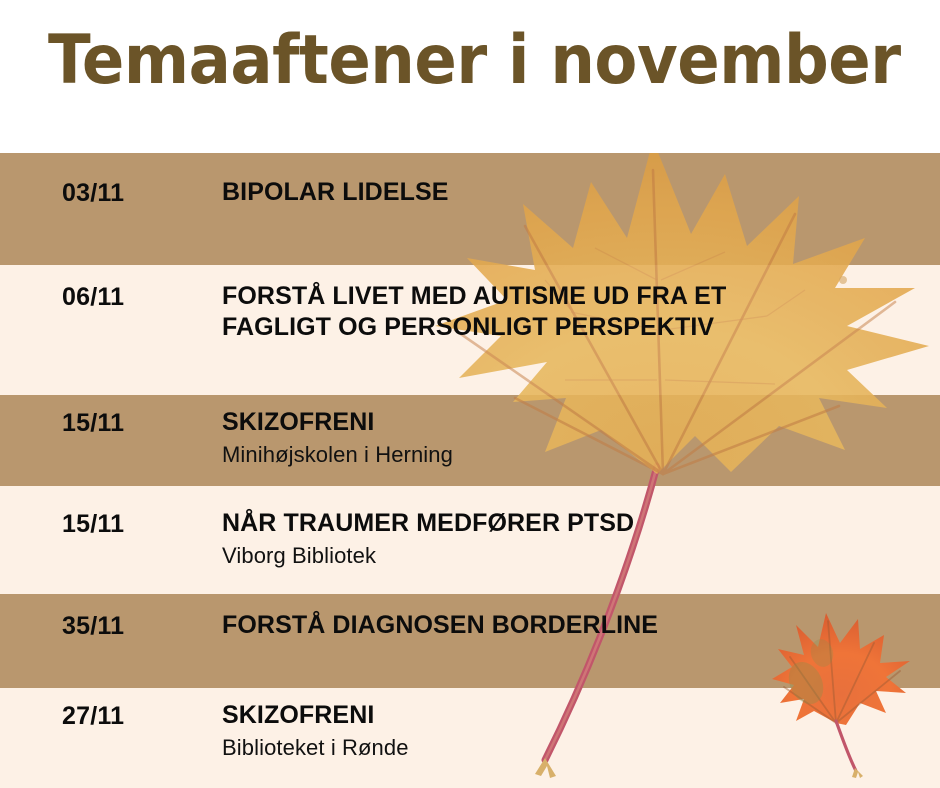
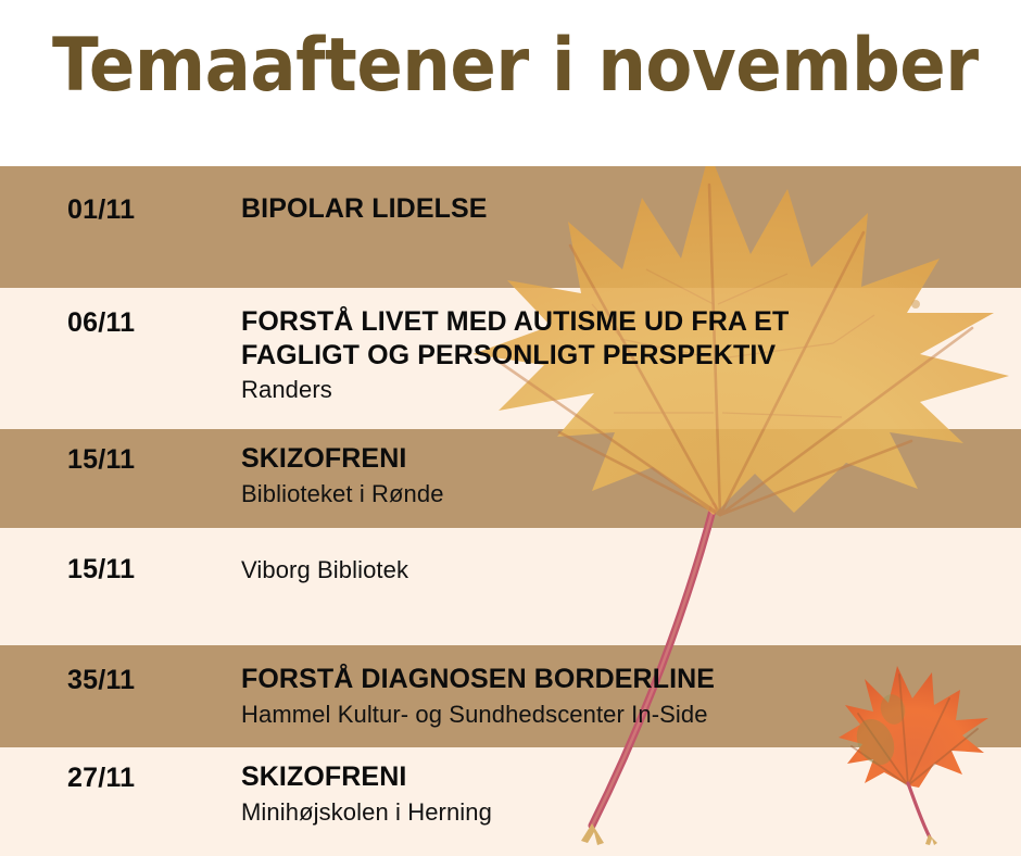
  Temaaftener i november
- 03/11
+ 01/11
  BIPOLAR LIDELSE
  06/11
  FORSTÅ LIVET MED AUTISME UD FRA ET
  FAGLIGT OG PERSONLIGT PERSPEKTIV
+ Randers
  15/11
  SKIZOFRENI
- Minihøjskolen i Herning
+ Biblioteket i Rønde
  15/11
- NÅR TRAUMER MEDFØRER PTSD
  Viborg Bibliotek
  35/11
  FORSTÅ DIAGNOSEN BORDERLINE
+ Hammel Kultur- og Sundhedscenter In-Side
  27/11
  SKIZOFRENI
- Biblioteket i Rønde
+ Minihøjskolen i Herning
